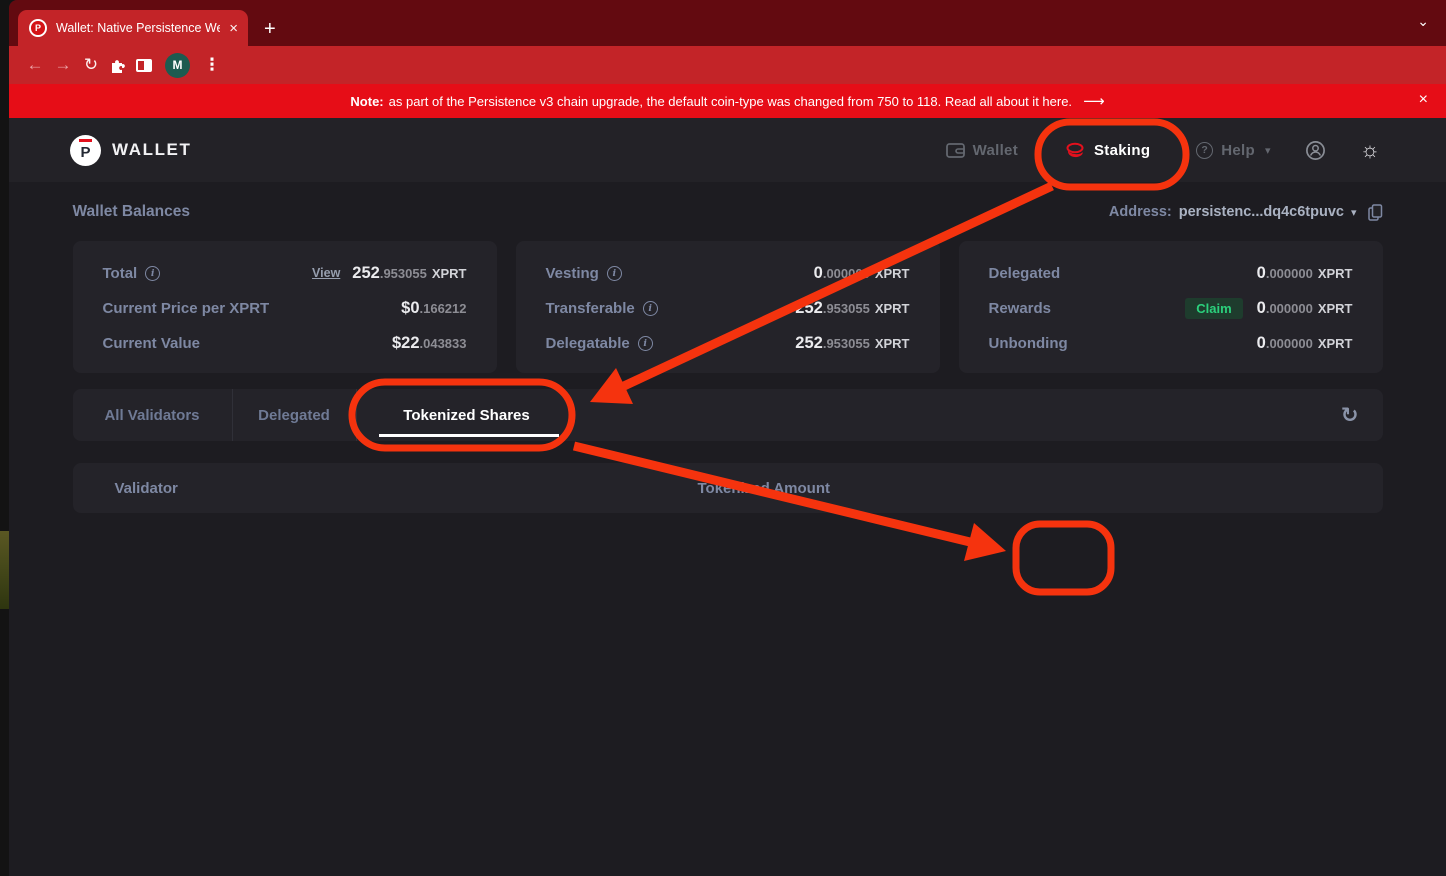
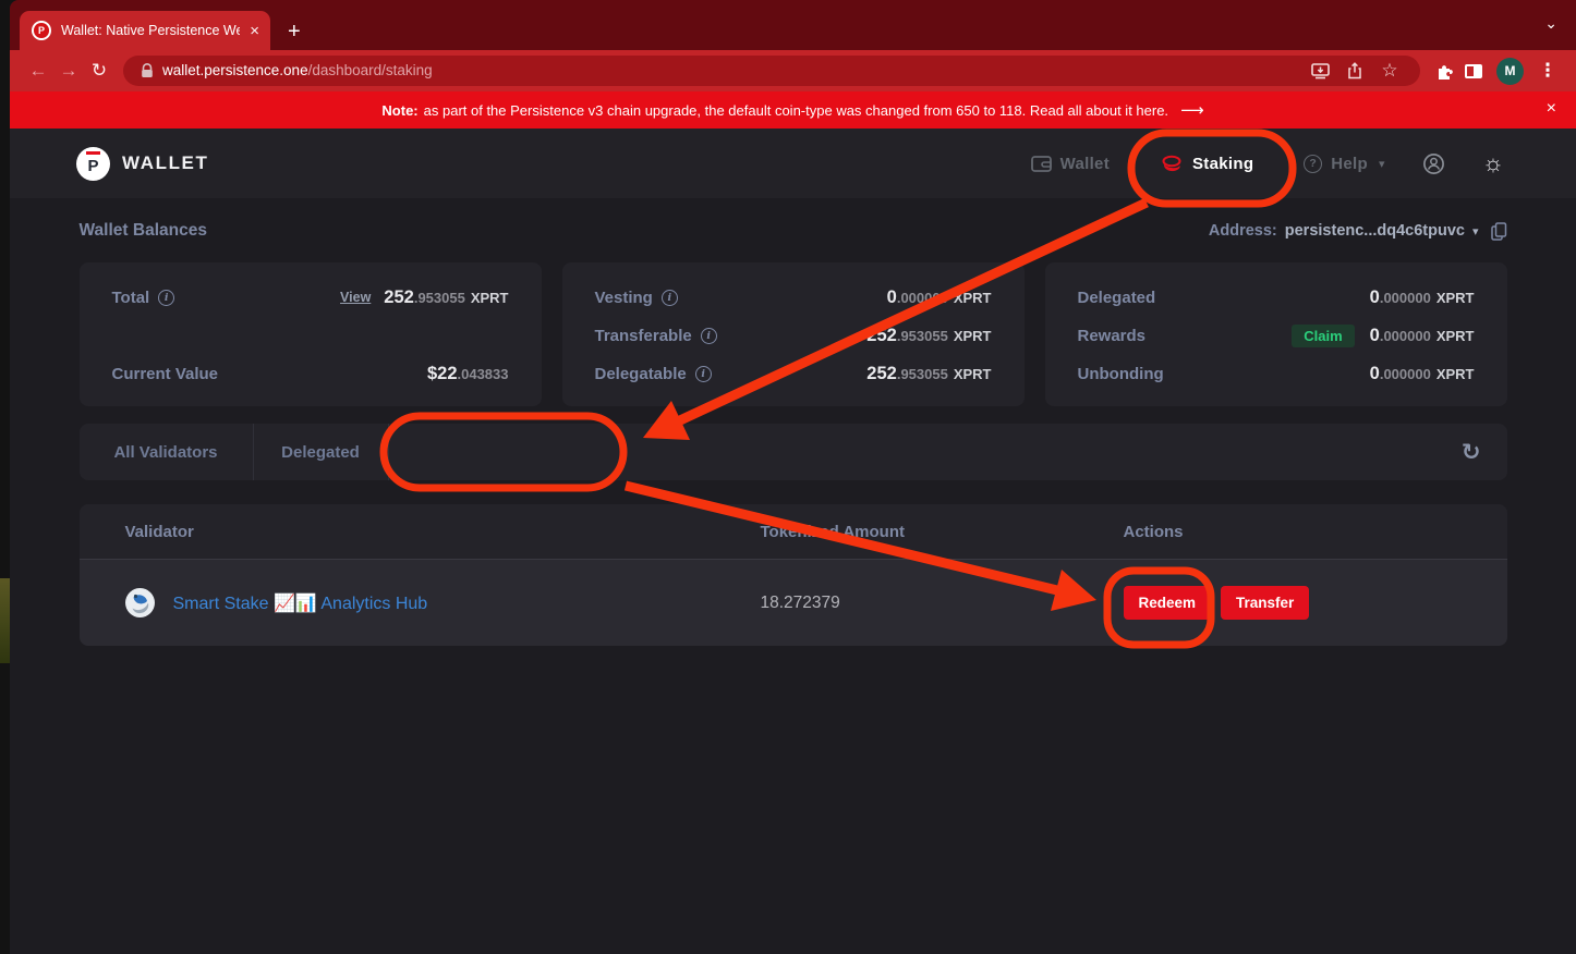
  P
  Wallet: Native Persistence We
  ×
  +
  ⌄
  ←
  →
  ↻
+ wallet.persistence.one/dashboard/staking
+ ☆
  M
  ⋮
  Note:
- as part of the Persistence v3 chain upgrade, the default coin-type was changed from 750 to 118. Read all about it here.
+ as part of the Persistence v3 chain upgrade, the default coin-type was changed from 650 to 118. Read all about it here.
  ⟶
  ×
  P
  WALLET
  Wallet
  Staking
  ?
  Help
  ▾
  ☼
  Wallet Balances
  Address:
  persistenc...dq4c6tpuvc
  ▾
  Total
  i
  View
  252
  .953055
  XPRT
- Current Price per XPRT
- $0
- .166212
  Current Value
  $22
  .043833
  Vesting
  i
  0
  .0000
  XPRT
  Transferable
  i
  .953055
  XPRT
  Delegatable
  i
  252
  .953055
  XPRT
  Delegated
  0
  .000000
  XPRT
  Rewards
  Claim
  0
  .000000
  XPRT
  Unbonding
  0
  .000000
  XPRT
  All Validators
  Delegated
- Tokenized Shares
  ↻
  Validator
+ Actions
+ Smart Stake 📈📊 Analytics Hub
+ 18.272379
+ Redeem
+ Transfer
